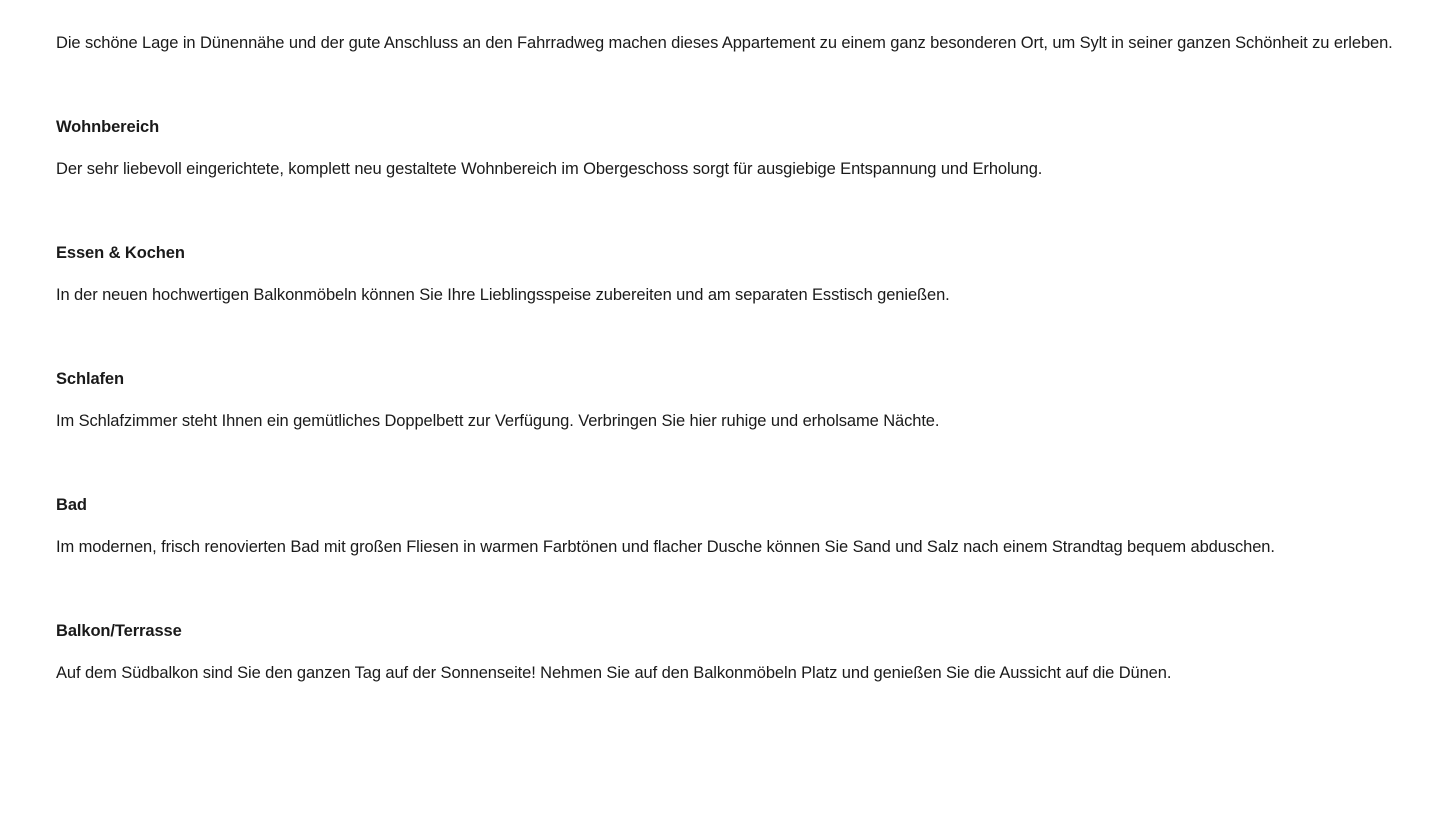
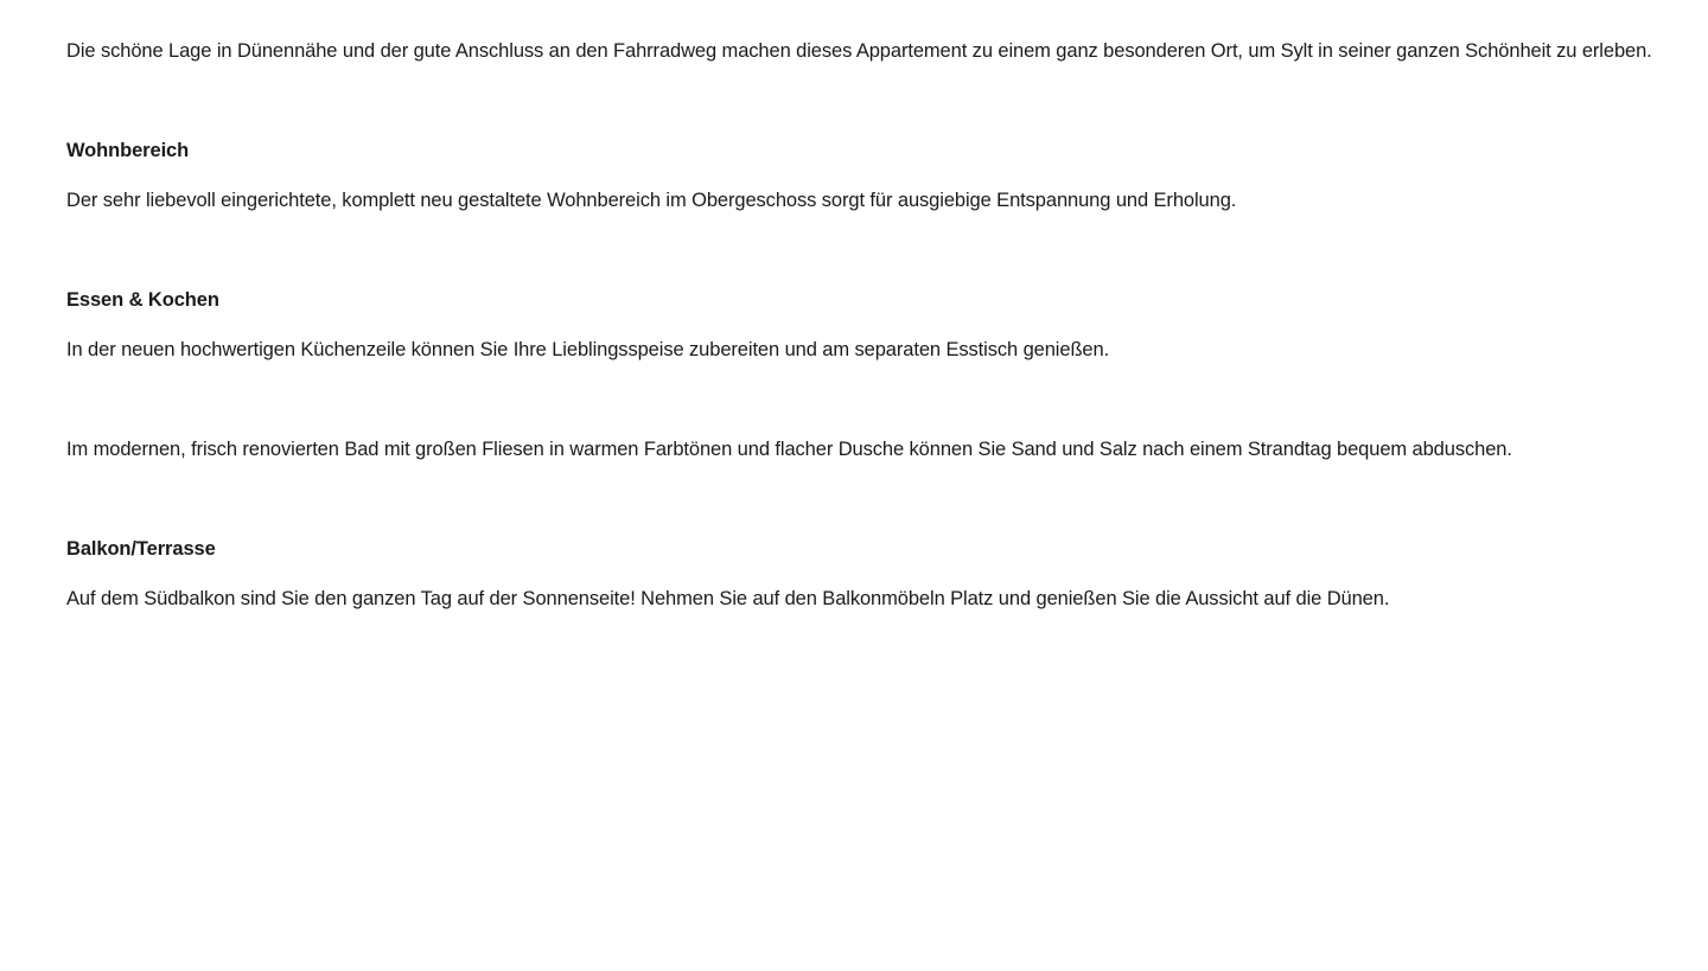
  Die schöne Lage in Dünennähe und der gute Anschluss an den Fahrradweg machen dieses Appartement zu einem ganz besonderen Ort, um Sylt in seiner ganzen Schönheit zu erleben.
  Wohnbereich
  Der sehr liebevoll eingerichtete, komplett neu gestaltete Wohnbereich im Obergeschoss sorgt für ausgiebige Entspannung und Erholung.
  Essen & Kochen
- In der neuen hochwertigen Balkonmöbeln können Sie Ihre Lieblingsspeise zubereiten und am separaten Esstisch genießen.
+ In der neuen hochwertigen Küchenzeile können Sie Ihre Lieblingsspeise zubereiten und am separaten Esstisch genießen.
- Schlafen
- Im Schlafzimmer steht Ihnen ein gemütliches Doppelbett zur Verfügung. Verbringen Sie hier ruhige und erholsame Nächte.
- Bad
  Im modernen, frisch renovierten Bad mit großen Fliesen in warmen Farbtönen und flacher Dusche können Sie Sand und Salz nach einem Strandtag bequem abduschen.
  Balkon/Terrasse
  Auf dem Südbalkon sind Sie den ganzen Tag auf der Sonnenseite! Nehmen Sie auf den Balkonmöbeln Platz und genießen Sie die Aussicht auf die Dünen.
